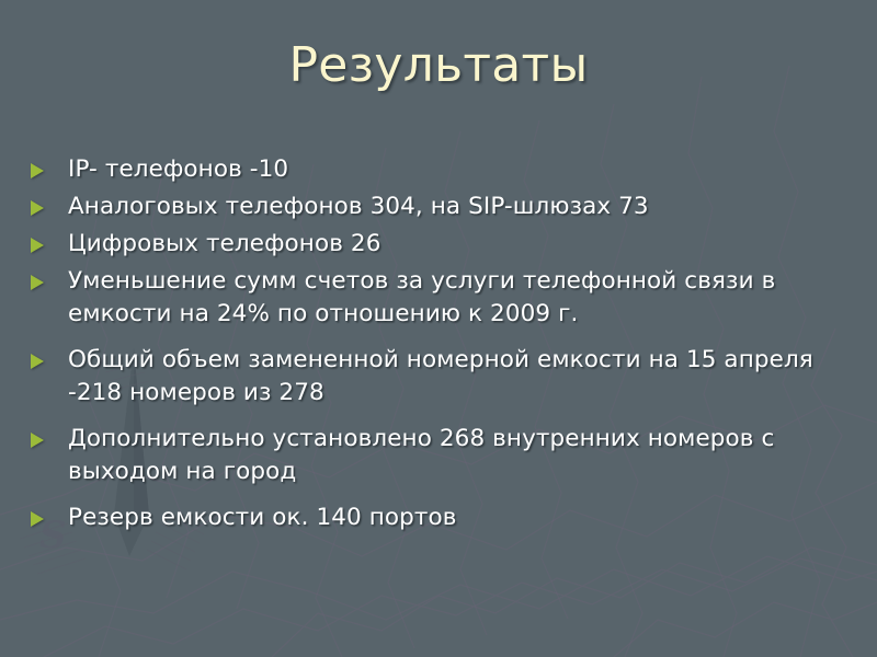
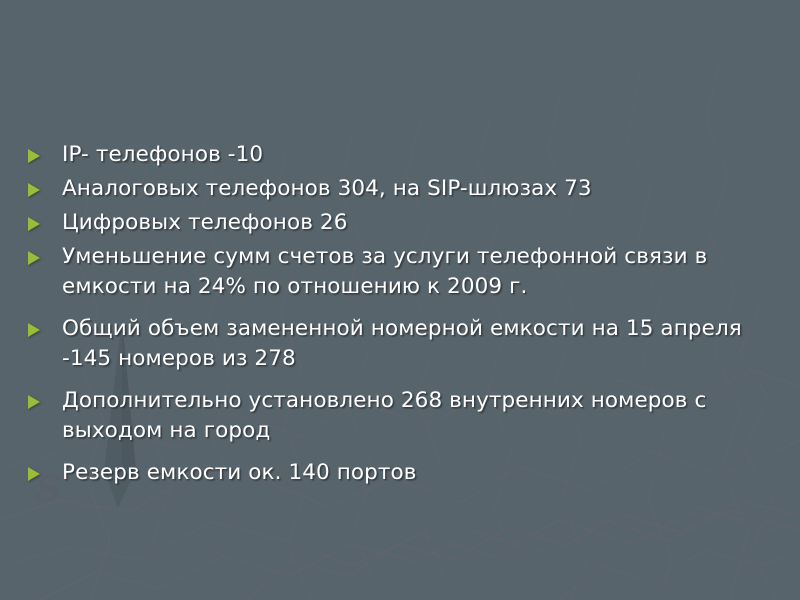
  S
- Результаты
  IP- телефонов -10
  Аналоговых телефонов 304, на SIP-шлюзах 73
  Цифровых телефонов 26
  Уменьшение сумм счетов за услуги телефонной связи в емкости на 24% по отношению к 2009 г.
- Общий объем замененной номерной емкости на 15 апреля -218 номеров из 278
+ Общий объем замененной номерной емкости на 15 апреля -145 номеров из 278
  Дополнительно установлено 268 внутренних номеров с выходом на город
  Резерв емкости ок. 140 портов
